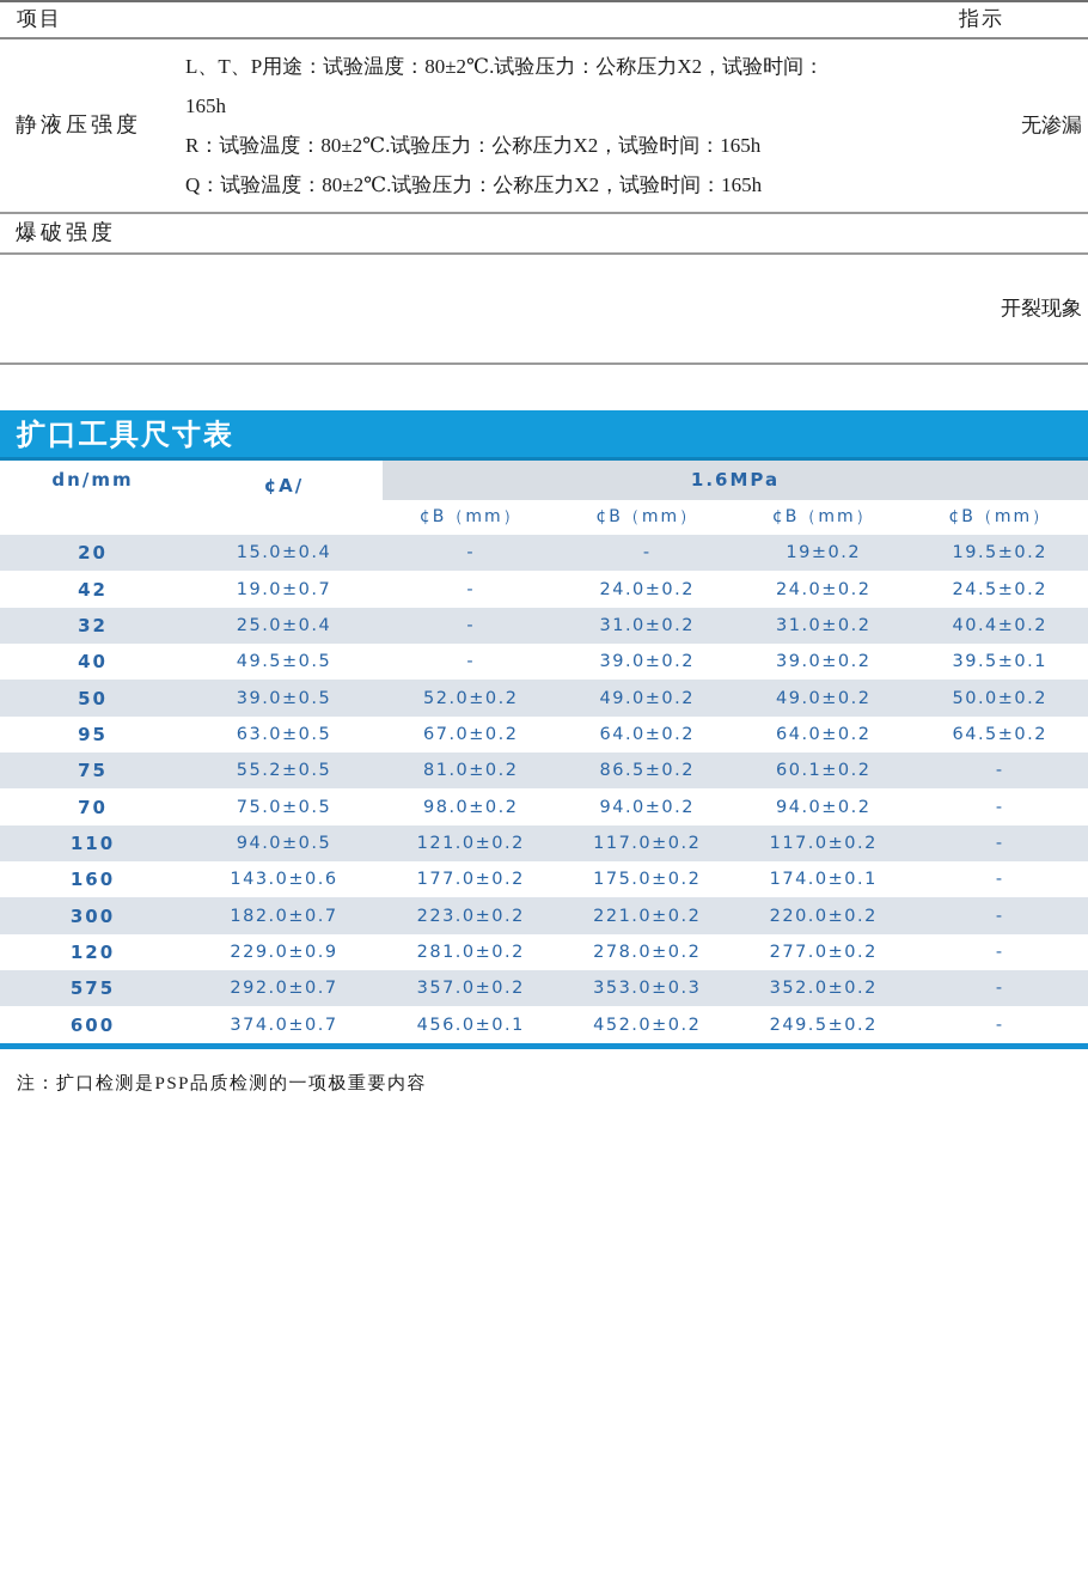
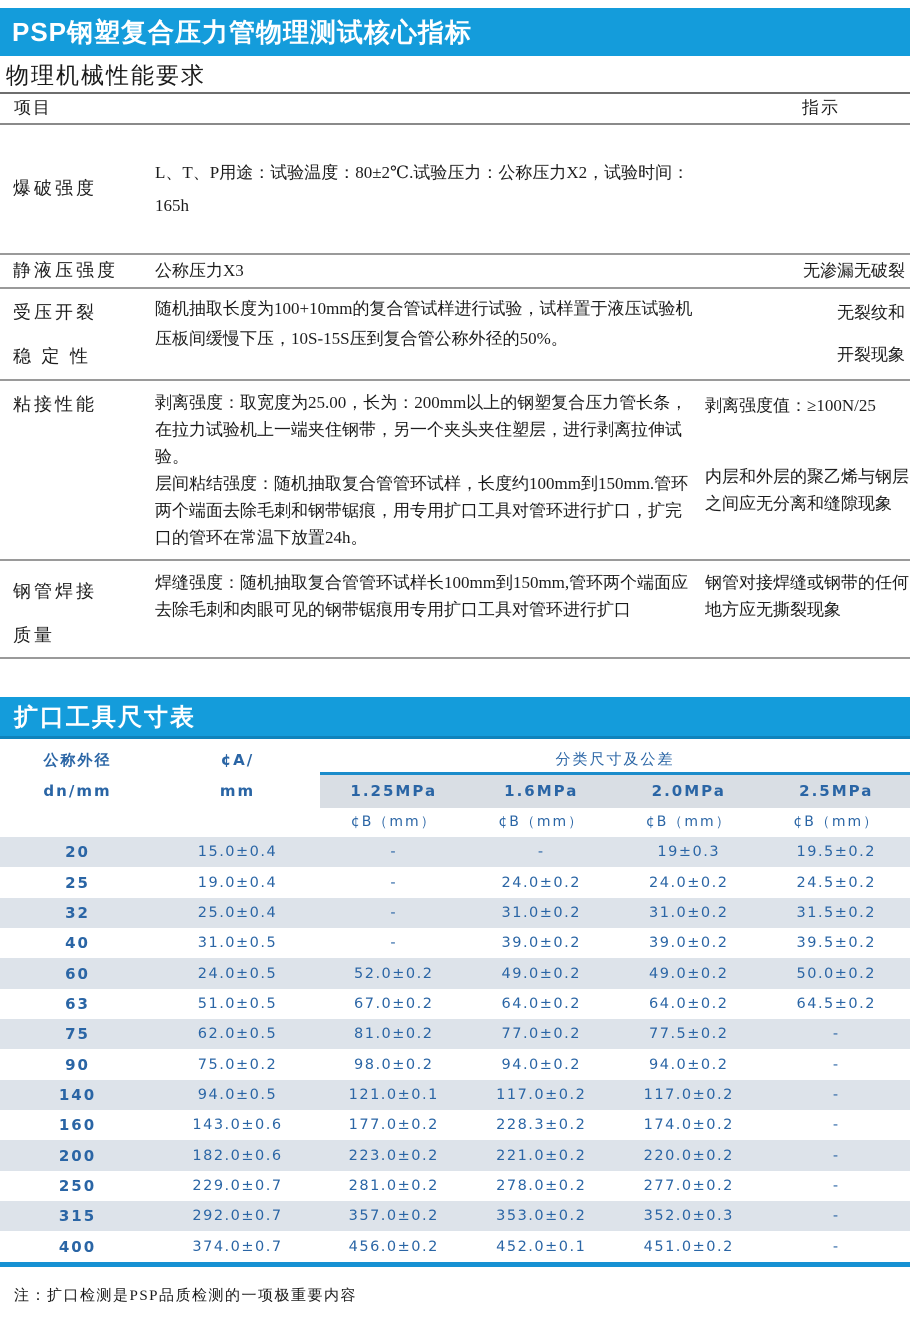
+ PSP钢塑复合压力管物理测试核心指标
+ 物理机械性能要求
  项目
  指示
- 静液压强度
+ 爆破强度
  L、T、P用途：试验温度：80±2℃.试验压力：公称压力X2，试验时间：165h
- R：试验温度：80±2℃.试验压力：公称压力X2，试验时间：165h
- Q：试验温度：80±2℃.试验压力：公称压力X2，试验时间：165h
- 无渗漏
- 爆破强度
+ 静液压强度
+ 公称压力X3
+ 无渗漏无破裂
+ 受压开裂
+ 稳 定 性
+ 随机抽取长度为100+10mm的复合管试样进行试验，试样置于液压试验机压板间缓慢下压，10S-15S压到复合管公称外径的50%。
+ 无裂纹和
  开裂现象
+ 粘接性能
+ 剥离强度：取宽度为25.00，长为：200mm以上的钢塑复合压力管长条，在拉力试验机上一端夹住钢带，另一个夹头夹住塑层，进行剥离拉伸试验。
+ 层间粘结强度：随机抽取复合管管环试样，长度约100mm到150mm.管环两个端面去除毛刺和钢带锯痕，用专用扩口工具对管环进行扩口，扩完口的管环在常温下放置24h。
+ 剥离强度值：≥100N/25
+ 内层和外层的聚乙烯与钢层之间应无分离和缝隙现象
+ 钢管焊接
+ 质量
+ 焊缝强度：随机抽取复合管管环试样长100mm到150mm,管环两个端面应去除毛刺和肉眼可见的钢带锯痕用专用扩口工具对管环进行扩口
+ 钢管对接焊缝或钢带的任何地方应无撕裂现象
  扩口工具尺寸表
+ 公称外径
  dn/mm
  ¢A/
+ mm
+ 分类尺寸及公差
+ 1.25MPa
  1.6MPa
+ 2.0MPa
+ 2.5MPa
  ¢B（mm）
  ¢B（mm）
  ¢B（mm）
  ¢B（mm）
  20
  15.0±0.4
  -
  -
- 19±0.2
+ 19±0.3
  19.5±0.2
- 42
+ 25
- 19.0±0.7
+ 19.0±0.4
  -
  24.0±0.2
  24.0±0.2
  24.5±0.2
  32
  25.0±0.4
  -
  31.0±0.2
  31.0±0.2
- 40.4±0.2
+ 31.5±0.2
  40
- 49.5±0.5
+ 31.0±0.5
  -
  39.0±0.2
  39.0±0.2
- 39.5±0.1
+ 39.5±0.2
- 50
+ 60
- 39.0±0.5
+ 24.0±0.5
  52.0±0.2
  49.0±0.2
  49.0±0.2
  50.0±0.2
- 95
+ 63
- 63.0±0.5
+ 51.0±0.5
  67.0±0.2
  64.0±0.2
  64.0±0.2
  64.5±0.2
  75
- 55.2±0.5
+ 62.0±0.5
  81.0±0.2
- 86.5±0.2
+ 77.0±0.2
- 60.1±0.2
+ 77.5±0.2
  -
- 70
+ 90
- 75.0±0.5
+ 75.0±0.2
  98.0±0.2
  94.0±0.2
  94.0±0.2
  -
- 110
+ 140
  94.0±0.5
- 121.0±0.2
+ 121.0±0.1
  117.0±0.2
  117.0±0.2
  -
  160
  143.0±0.6
  177.0±0.2
- 175.0±0.2
+ 228.3±0.2
- 174.0±0.1
+ 174.0±0.2
  -
- 300
+ 200
- 182.0±0.7
+ 182.0±0.6
  223.0±0.2
  221.0±0.2
  220.0±0.2
  -
- 120
+ 250
- 229.0±0.9
+ 229.0±0.7
  281.0±0.2
  278.0±0.2
  277.0±0.2
  -
- 575
+ 315
  292.0±0.7
  357.0±0.2
- 353.0±0.3
+ 353.0±0.2
- 352.0±0.2
+ 352.0±0.3
  -
- 600
+ 400
  374.0±0.7
- 456.0±0.1
+ 456.0±0.2
- 452.0±0.2
+ 452.0±0.1
- 249.5±0.2
+ 451.0±0.2
  -
  注：扩口检测是PSP品质检测的一项极重要内容
